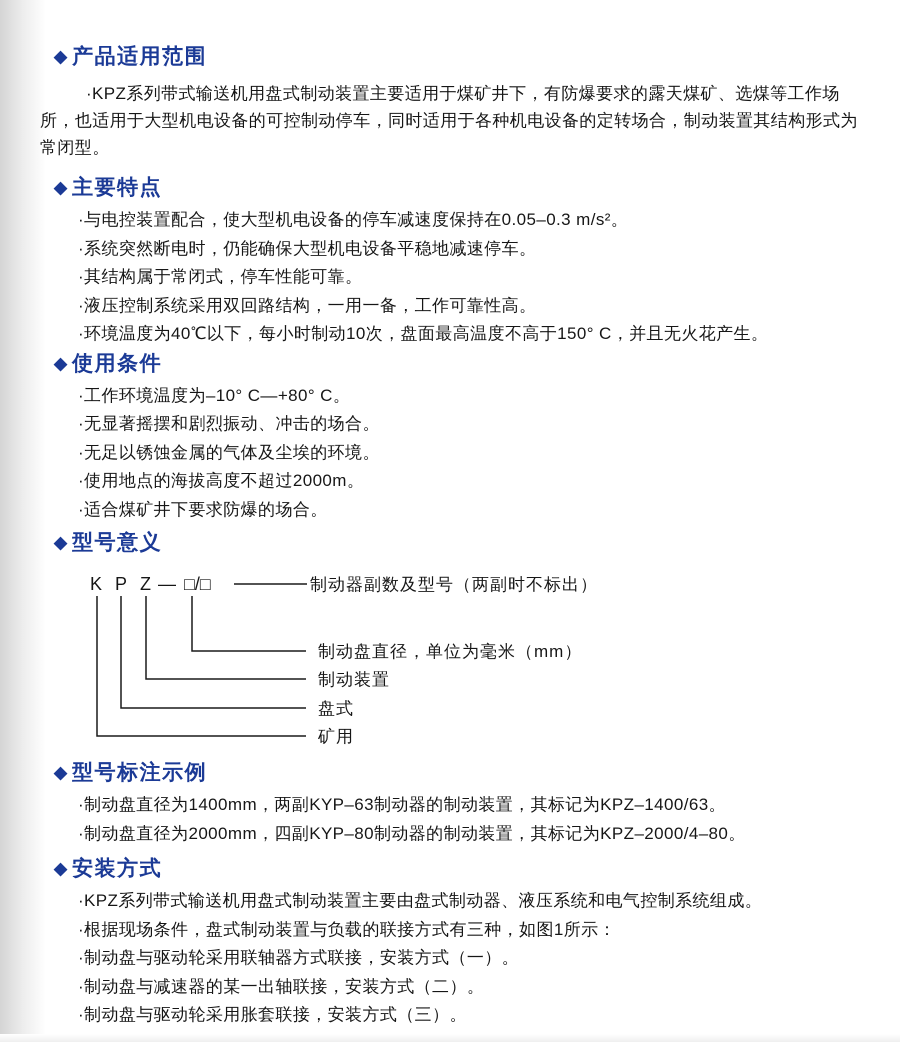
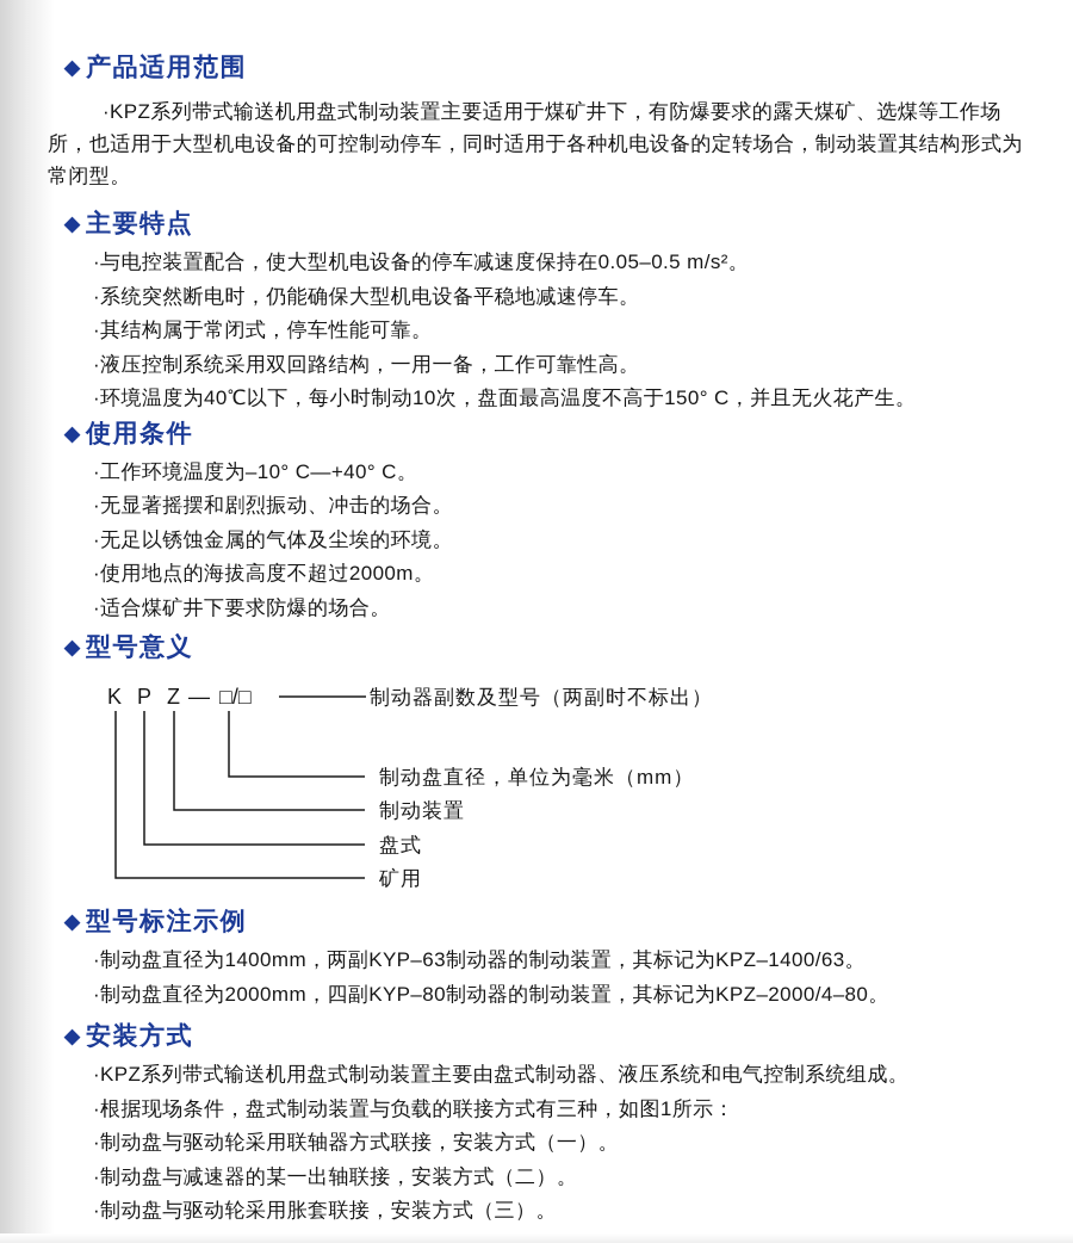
  ◆
  产品适用范围
  ·KPZ系列带式输送机用盘式制动装置主要适用于煤矿井下，有防爆要求的露天煤矿、选煤等工作场所，也适用于大型机电设备的可控制动停车，同时适用于各种机电设备的定转场合，制动装置其结构形式为常闭型。
  ◆
  主要特点
- ·与电控装置配合，使大型机电设备的停车减速度保持在0.05–0.3 m/s²。
+ ·与电控装置配合，使大型机电设备的停车减速度保持在0.05–0.5 m/s²。
  ·系统突然断电时，仍能确保大型机电设备平稳地减速停车。
  ·其结构属于常闭式，停车性能可靠。
  ·液压控制系统采用双回路结构，一用一备，工作可靠性高。
  ·环境温度为40℃以下，每小时制动10次，盘面最高温度不高于150° C，并且无火花产生。
  ◆
  使用条件
- ·工作环境温度为–10° C—+80° C。
+ ·工作环境温度为–10° C—+40° C。
  ·无显著摇摆和剧烈振动、冲击的场合。
  ·无足以锈蚀金属的气体及尘埃的环境。
  ·使用地点的海拔高度不超过2000m。
  ·适合煤矿井下要求防爆的场合。
  ◆
  型号意义
  K
  P
  Z
  —
  □/□
  制动器副数及型号（两副时不标出）
  制动盘直径，单位为毫米（mm）
  制动装置
  盘式
  矿用
  ◆
  型号标注示例
  ·制动盘直径为1400mm，两副KYP–63制动器的制动装置，其标记为KPZ–1400/63。
  ·制动盘直径为2000mm，四副KYP–80制动器的制动装置，其标记为KPZ–2000/4–80。
  ◆
  安装方式
  ·KPZ系列带式输送机用盘式制动装置主要由盘式制动器、液压系统和电气控制系统组成。
  ·根据现场条件，盘式制动装置与负载的联接方式有三种，如图1所示：
  ·制动盘与驱动轮采用联轴器方式联接，安装方式（一）。
  ·制动盘与减速器的某一出轴联接，安装方式（二）。
  ·制动盘与驱动轮采用胀套联接，安装方式（三）。
